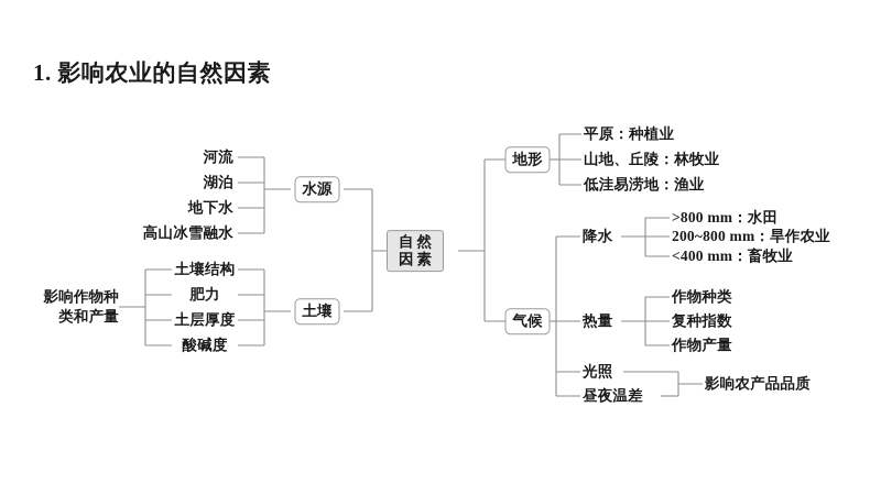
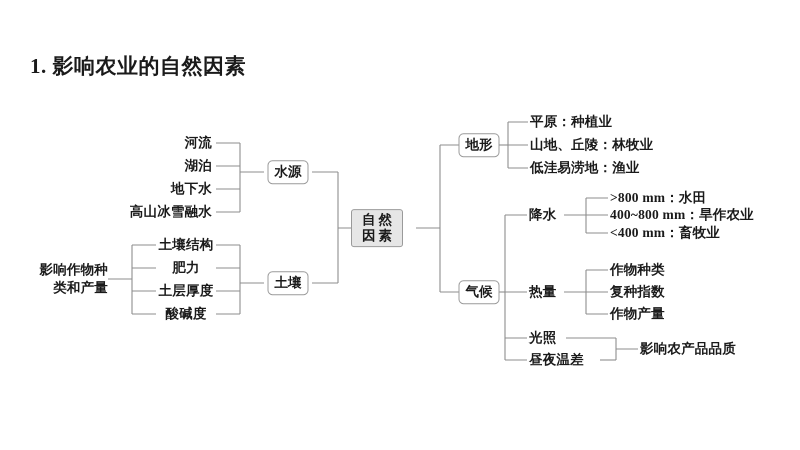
  1. 影响农业的自然因素
  自然
  因素
  影响作物种
  类和产量
  水源
  土壤
  河流
  湖泊
  地下水
  高山冰雪融水
  土壤结构
  肥力
  土层厚度
  酸碱度
  地形
  气候
  平原：种植业
  山地、丘陵：林牧业
  低洼易涝地：渔业
  降水
  热量
  >800 mm：水田
- 200~800 mm：旱作农业
+ 400~800 mm：旱作农业
  <400 mm：畜牧业
  作物种类
  复种指数
  作物产量
  光照
  昼夜温差
  影响农产品品质
